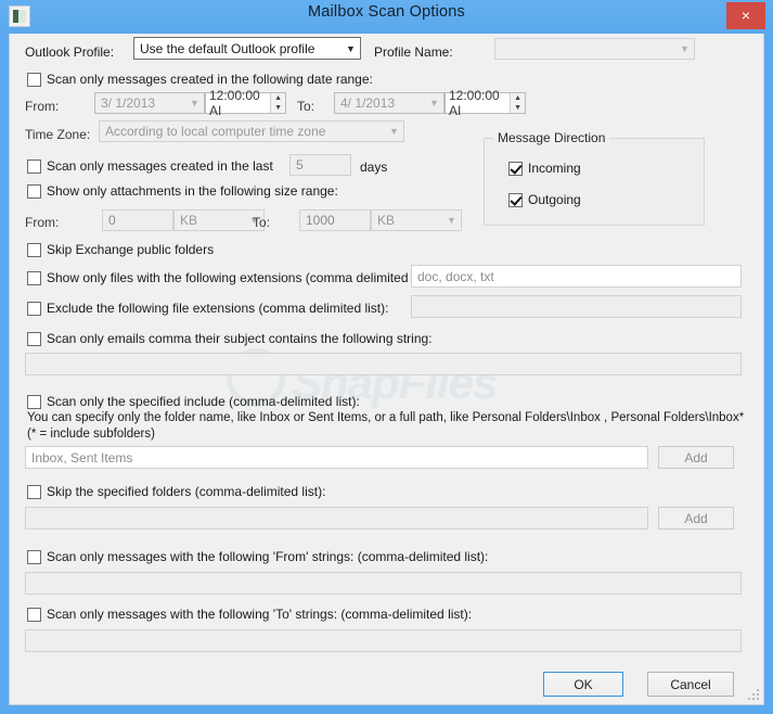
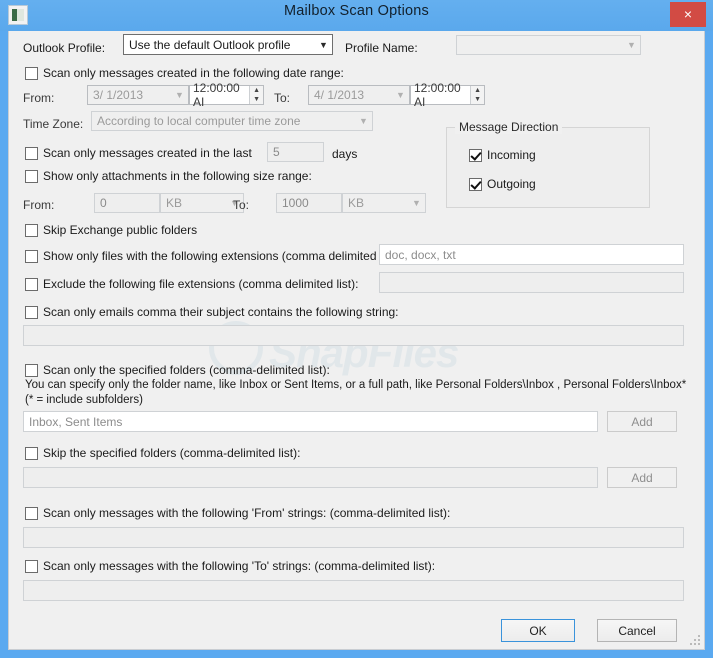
  Mailbox Scan Options
  ×
  SnapFiles
  Outlook Profile:
  Use the default Outlook profile
  ▼
  Profile Name:
  ▼
  Scan only messages created in the following date range:
  From:
  3/ 1/2013
  ▼
  12:00:00 AI
  To:
  4/ 1/2013
  ▼
  12:00:00 AI
  Time Zone:
  According to local computer time zone
  ▼
  Scan only messages created in the last
  5
  days
  Show only attachments in the following size range:
  From:
  0
  KB
  ▼
  To:
  1000
  KB
  ▼
  Message Direction
  Incoming
  Outgoing
  Skip Exchange public folders
  Show only files with the following extensions (comma delimited
  doc, docx, txt
  Exclude the following file extensions (comma delimited list):
  Scan only emails comma their subject contains the following string:
- Scan only the specified include (comma-delimited list):
+ Scan only the specified folders (comma-delimited list):
  You can specify only the folder name, like Inbox or Sent Items, or a full path, like Personal Folders\Inbox , Personal Folders\Inbox*
  (* = include subfolders)
  Inbox, Sent Items
  Add
  Skip the specified folders (comma-delimited list):
  Add
  Scan only messages with the following 'From' strings: (comma-delimited list):
  Scan only messages with the following 'To' strings: (comma-delimited list):
  OK
  Cancel
